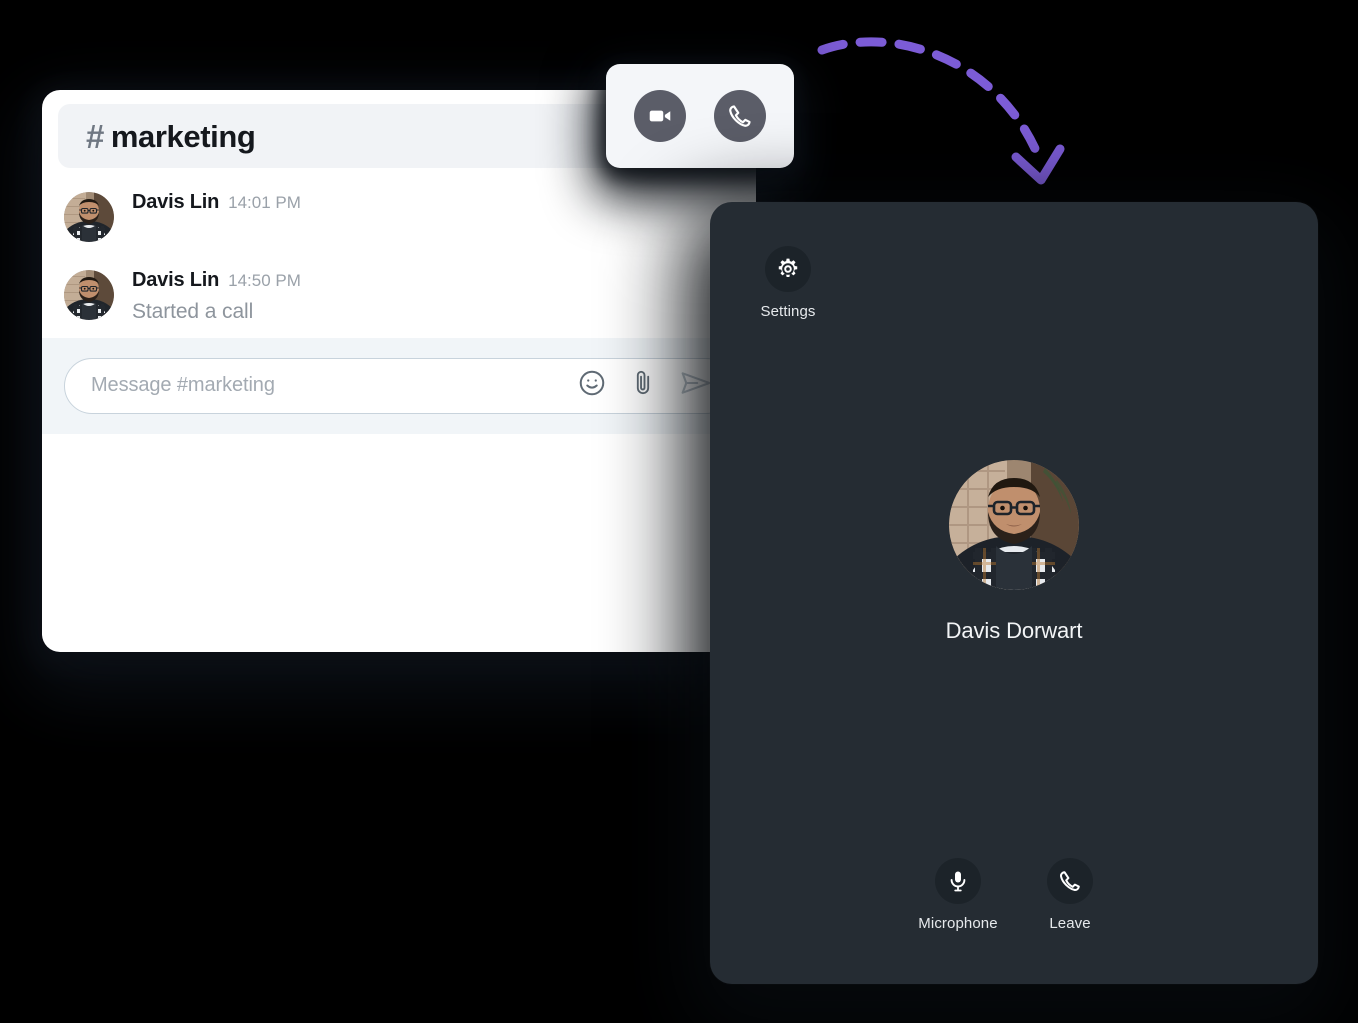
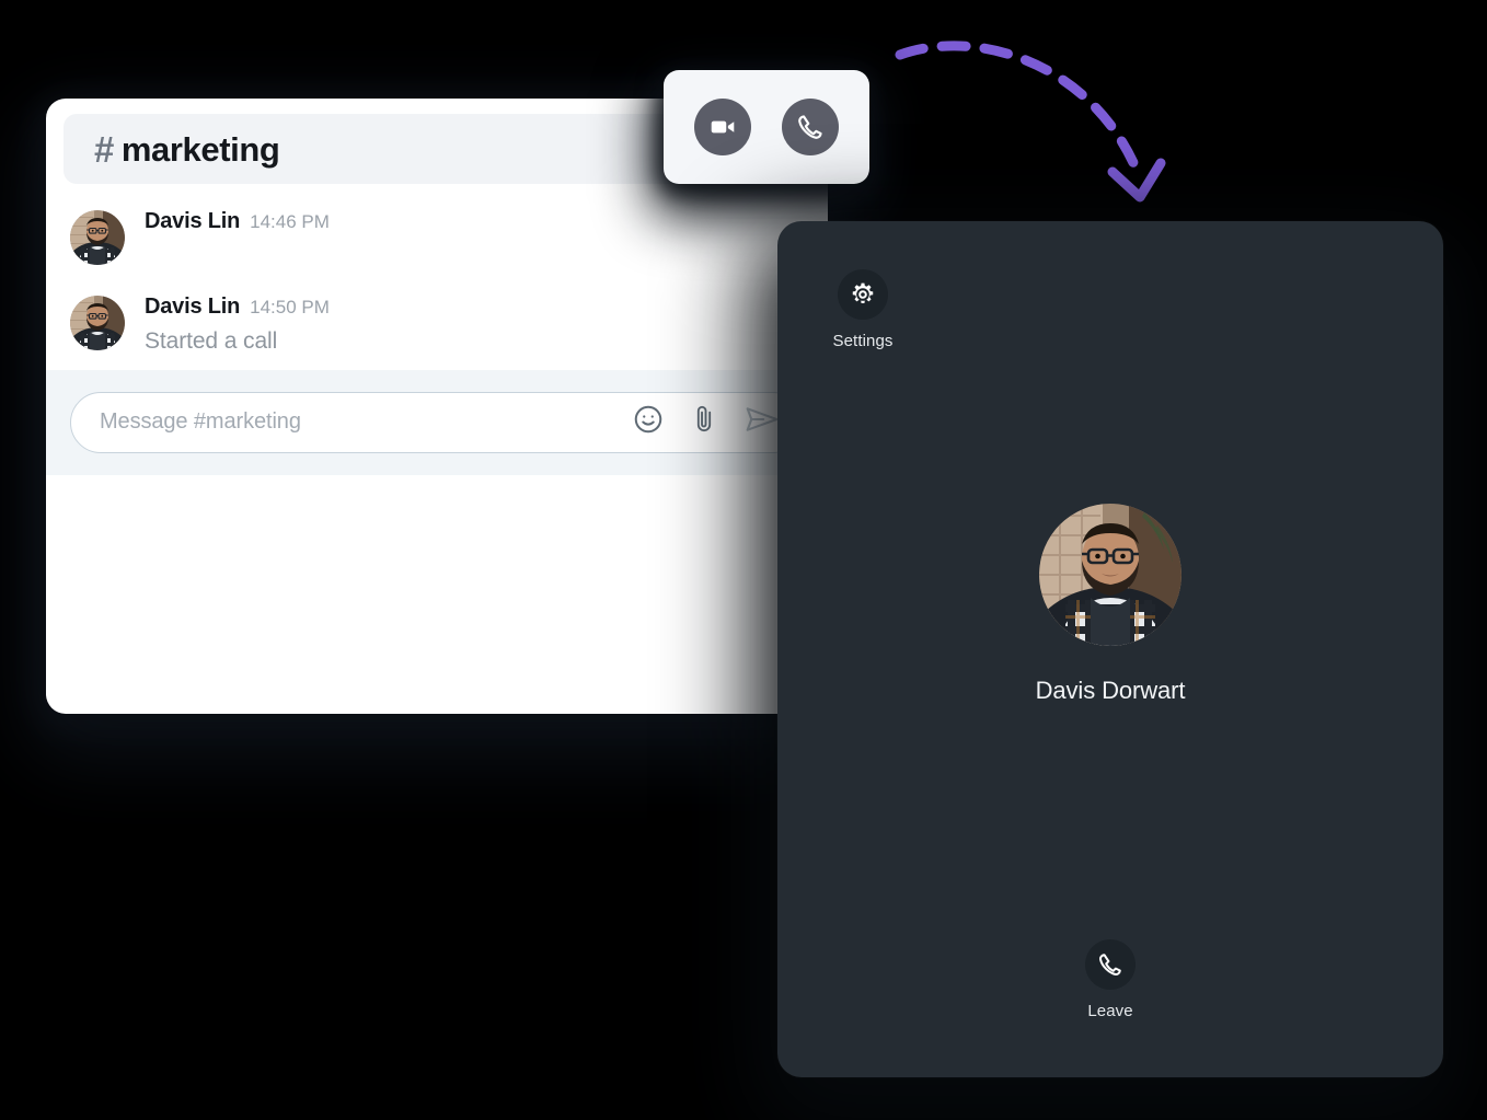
  #
  marketing
  Davis Lin
- 14:01 PM
+ 14:46 PM
  Davis Lin
  14:50 PM
  Started a call
  Message #marketing
  Settings
  Davis Dorwart
- Microphone
  Leave
